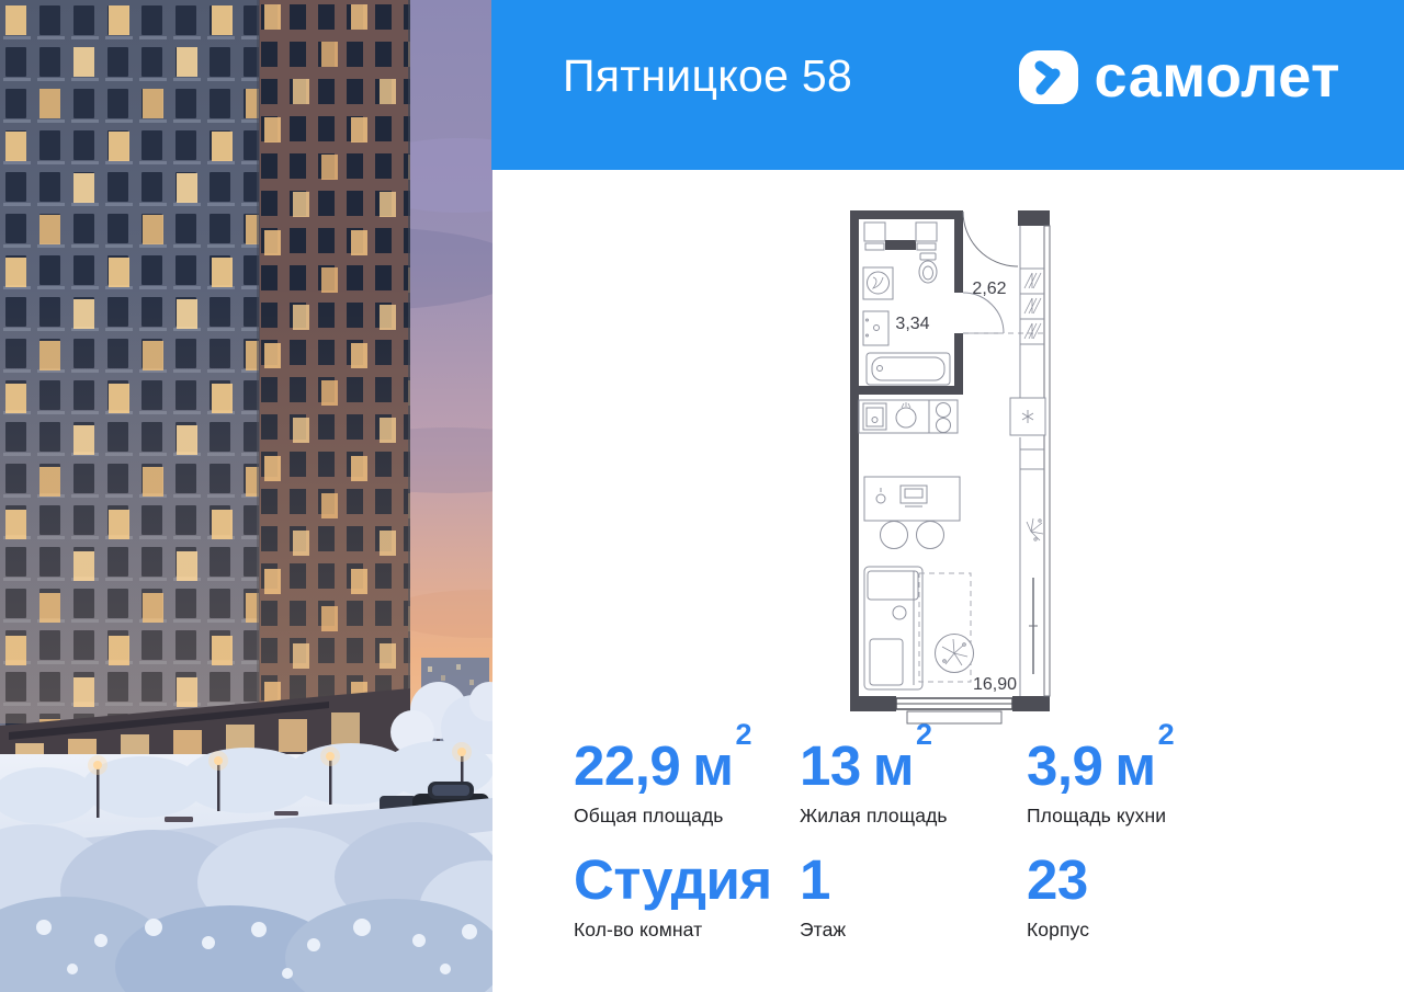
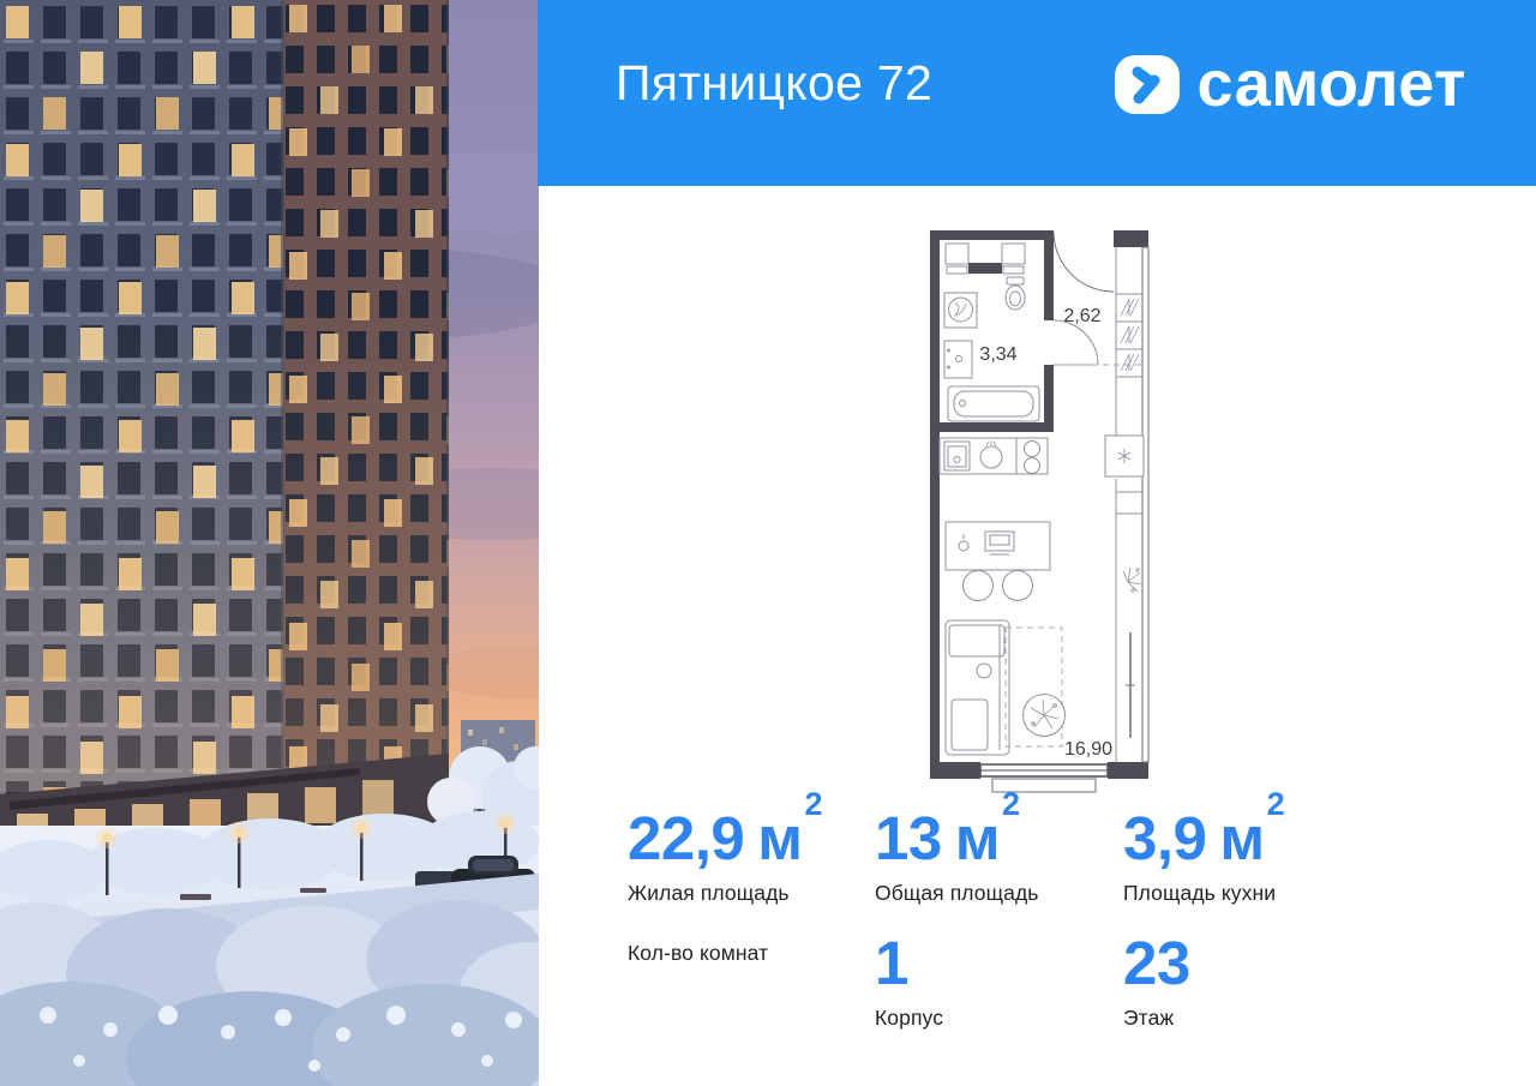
- Пятницкое 58
+ Пятницкое 72
  самолет
  3,34
  2,62
  16,90
  22,9 м2
- Общая площадь
+ Жилая площадь
  13 м2
- Жилая площадь
+ Общая площадь
  3,9 м2
  Площадь кухни
- Студия
  Кол-во комнат
  1
- Этаж
+ Корпус
  23
- Корпус
+ Этаж
